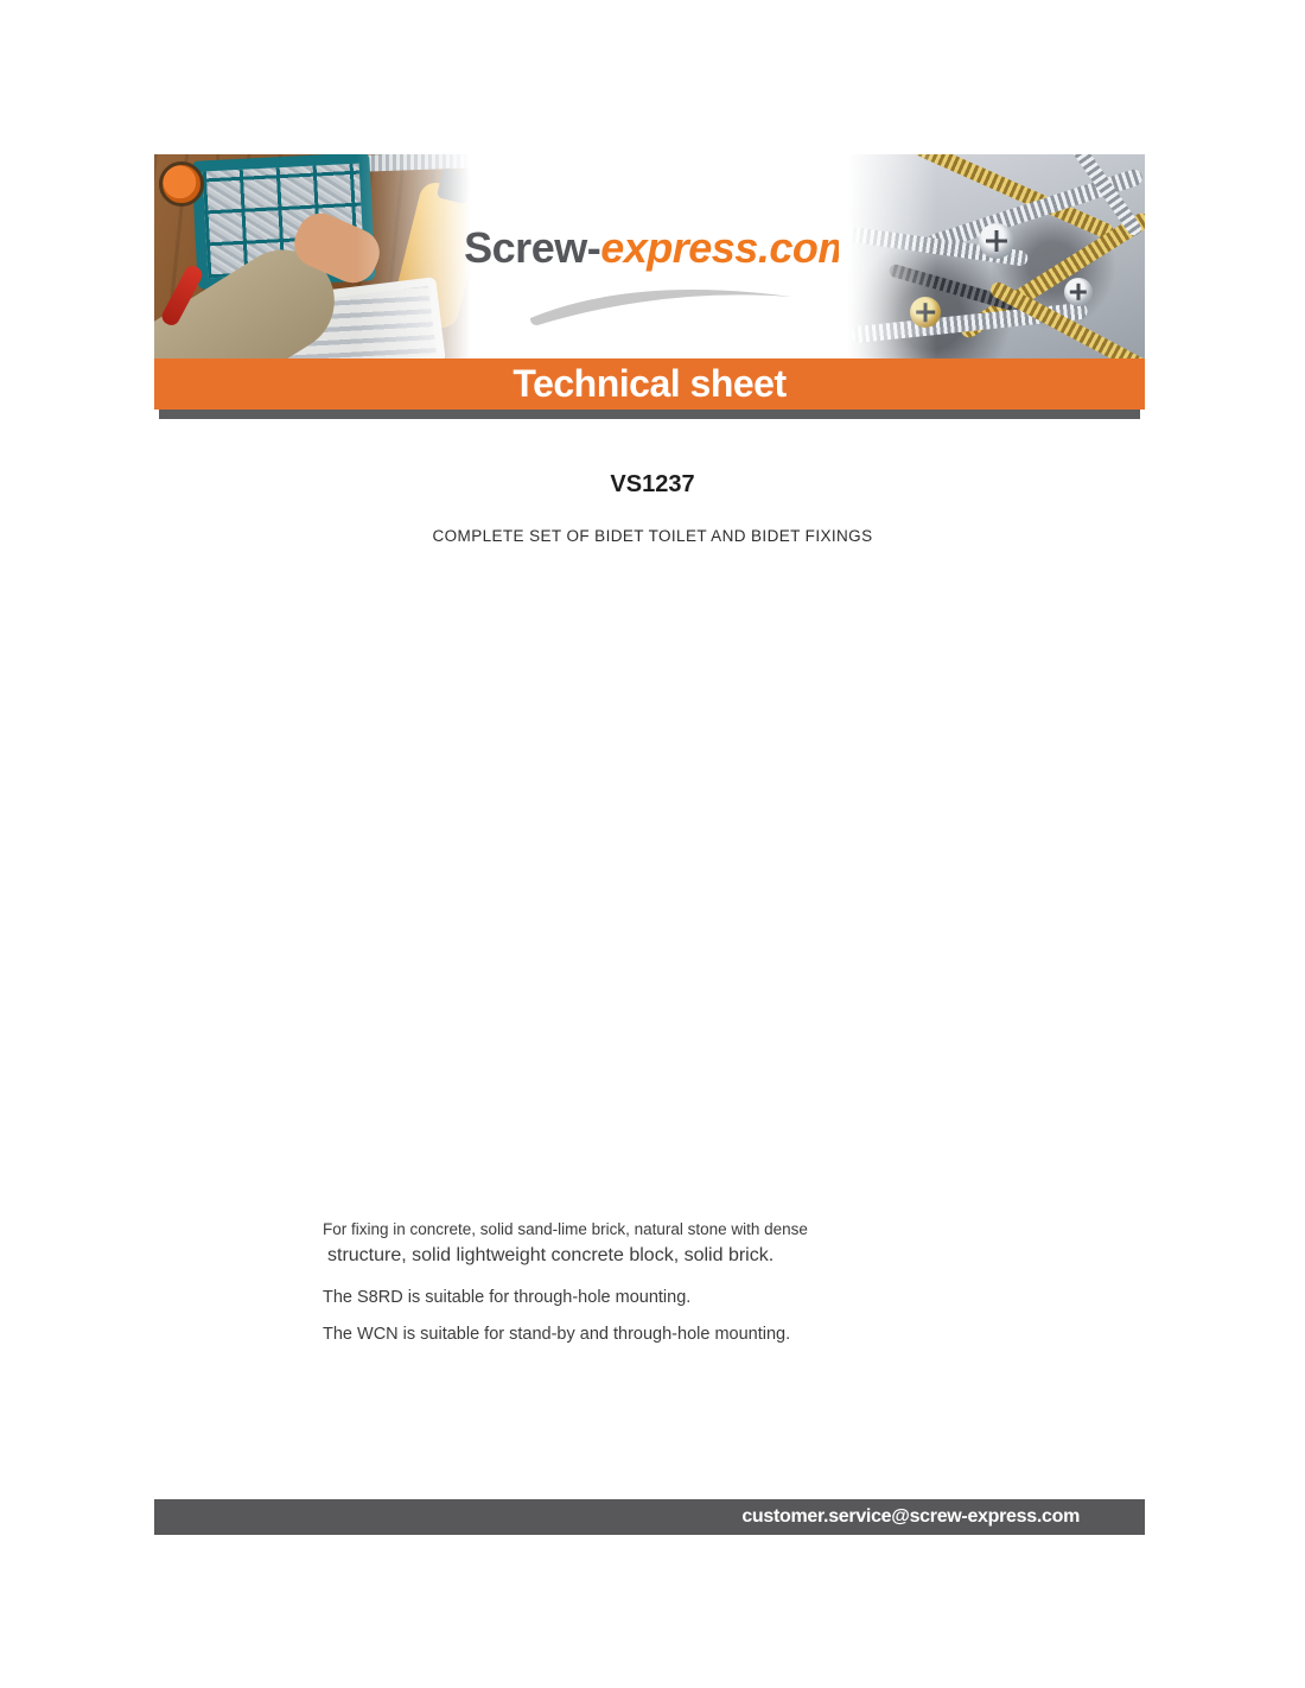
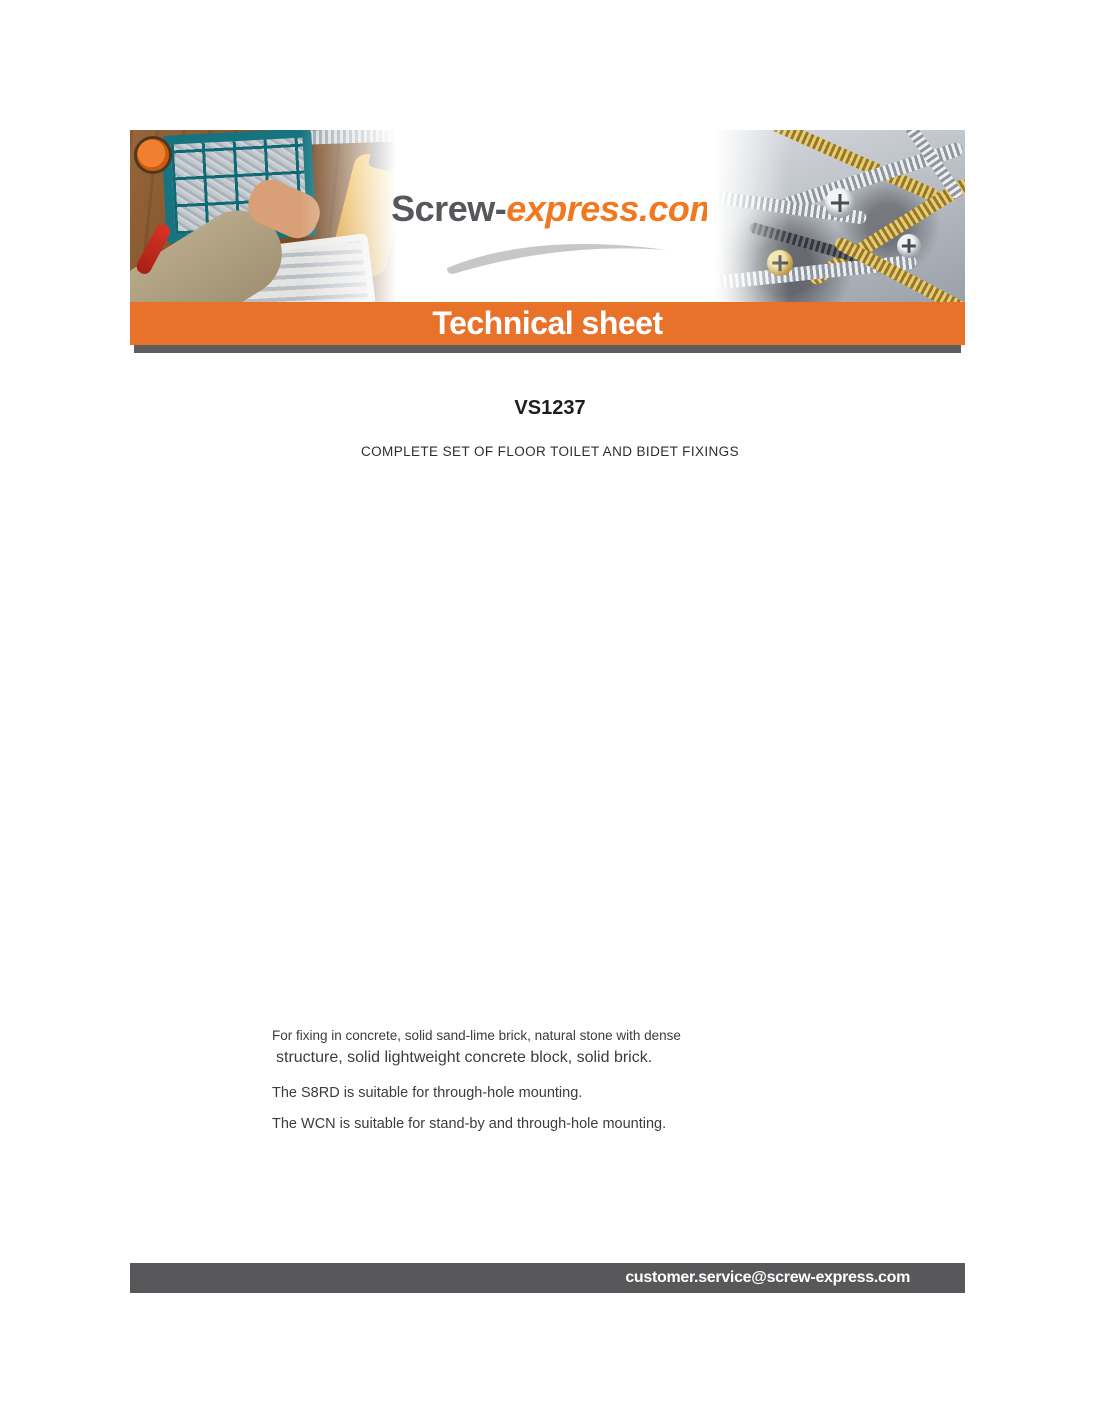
  Screw-express.com
  Technical sheet
  VS1237
- COMPLETE SET OF BIDET TOILET AND BIDET FIXINGS
+ COMPLETE SET OF FLOOR TOILET AND BIDET FIXINGS
  For fixing in concrete, solid sand-lime brick, natural stone with dense
  structure, solid lightweight concrete block, solid brick.
  The S8RD is suitable for through-hole mounting.
  The WCN is suitable for stand-by and through-hole mounting.
  customer.service@screw-express.com
